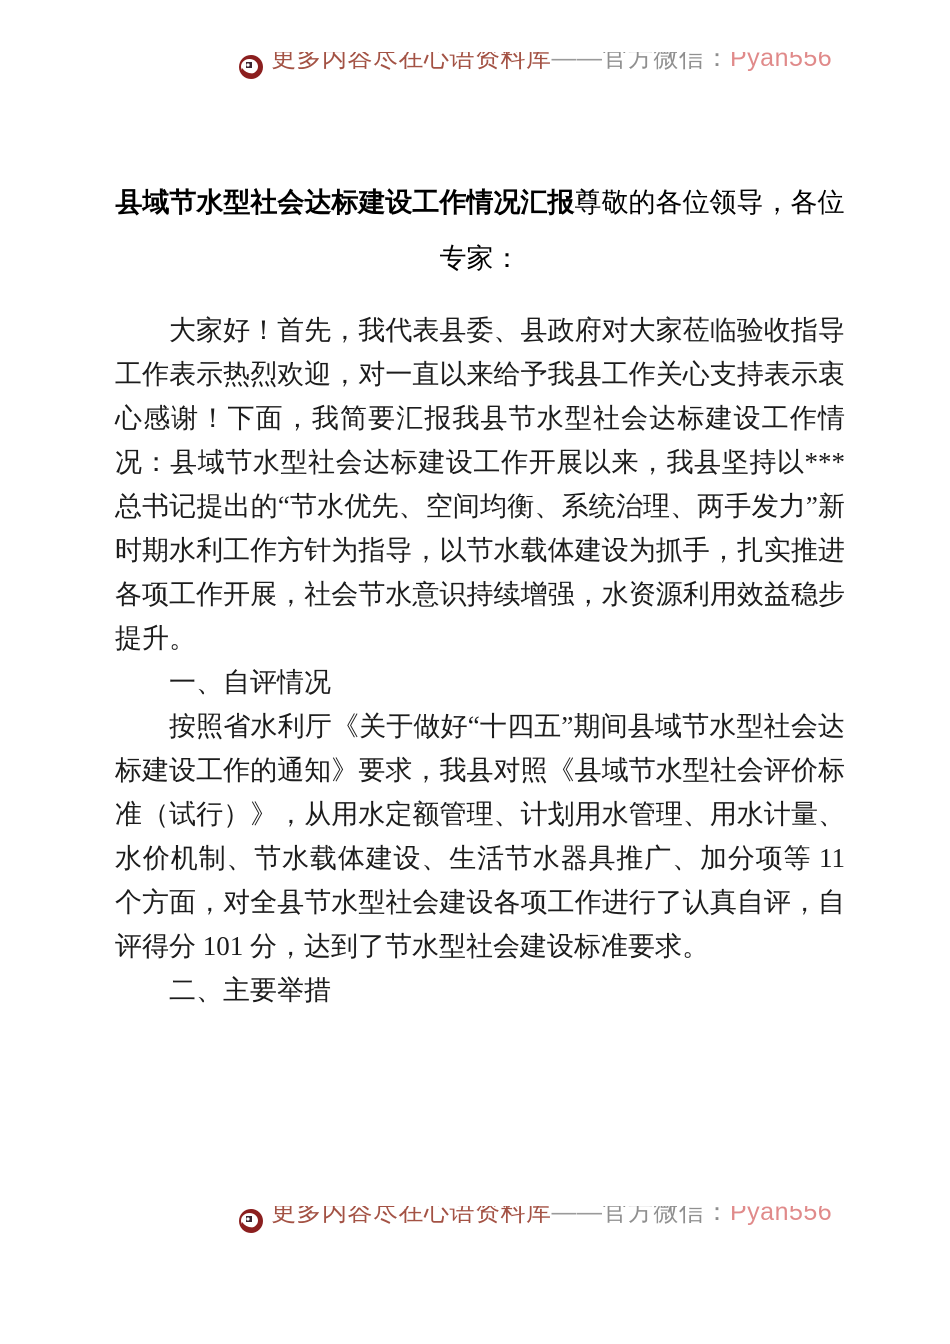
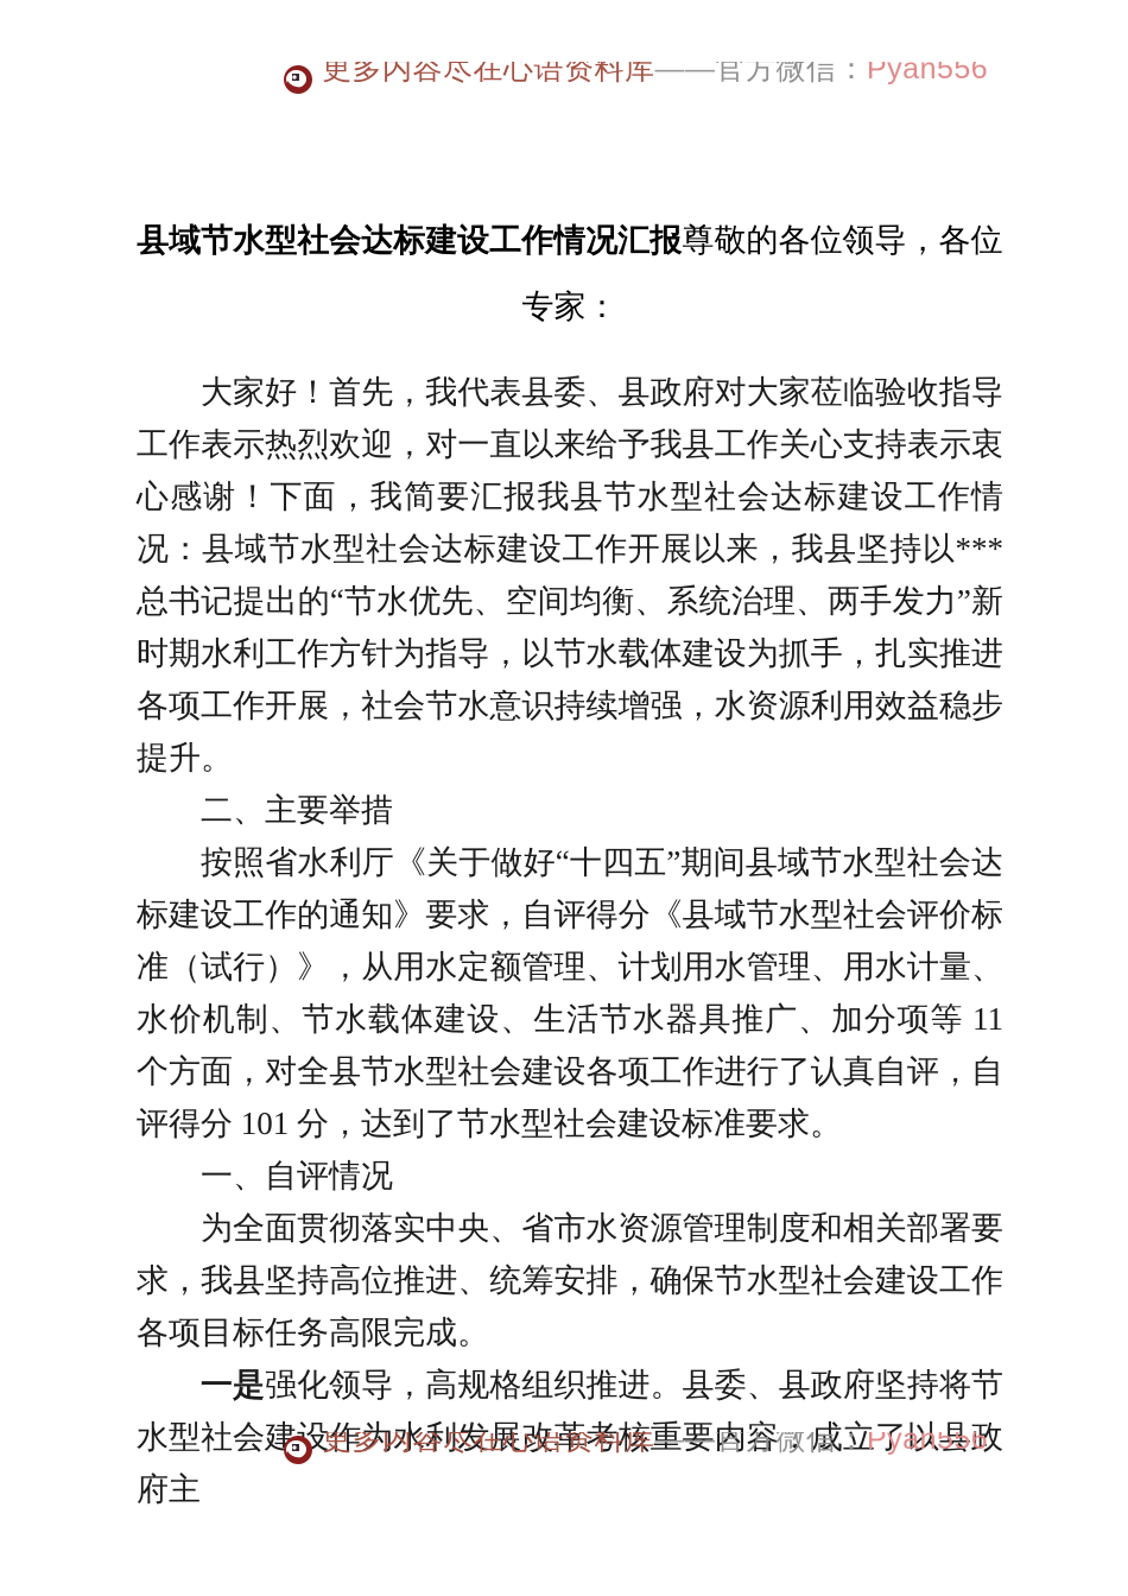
  更多内容尽在心语资料库——官方微信：Pyan556
  县域节水型社会达标建设工作情况汇报尊敬的各位领导，各位专家：
  大家好！首先，我代表县委、县政府对大家莅临验收指导工作表示热烈欢迎，对一直以来给予我县工作关心支持表示衷心感谢！下面，我简要汇报我县节水型社会达标建设工作情况：县域节水型社会达标建设工作开展以来，我县坚持以***总书记提出的“节水优先、空间均衡、系统治理、两手发力”新时期水利工作方针为指导，以节水载体建设为抓手，扎实推进各项工作开展，社会节水意识持续增强，水资源利用效益稳步提升。
- 一、自评情况
+ 二、主要举措
- 按照省水利厅《关于做好“十四五”期间县域节水型社会达标建设工作的通知》要求，我县对照《县域节水型社会评价标准（试行）》，从用水定额管理、计划用水管理、用水计量、水价机制、节水载体建设、生活节水器具推广、加分项等 11 个方面，对全县节水型社会建设各项工作进行了认真自评，自评得分 101 分，达到了节水型社会建设标准要求。
+ 按照省水利厅《关于做好“十四五”期间县域节水型社会达标建设工作的通知》要求，自评得分《县域节水型社会评价标准（试行）》，从用水定额管理、计划用水管理、用水计量、水价机制、节水载体建设、生活节水器具推广、加分项等 11 个方面，对全县节水型社会建设各项工作进行了认真自评，自评得分 101 分，达到了节水型社会建设标准要求。
- 二、主要举措
+ 一、自评情况
+ 为全面贯彻落实中央、省市水资源管理制度和相关部署要求，我县坚持高位推进、统筹安排，确保节水型社会建设工作各项目标任务高限完成。
+ 一是强化领导，高规格组织推进。县委、县政府坚持将节水型社会建设作为水利发展改革考核重要内容，成立了以县政府主
  更多内容尽在心语资料库——官方微信：Pyan556
